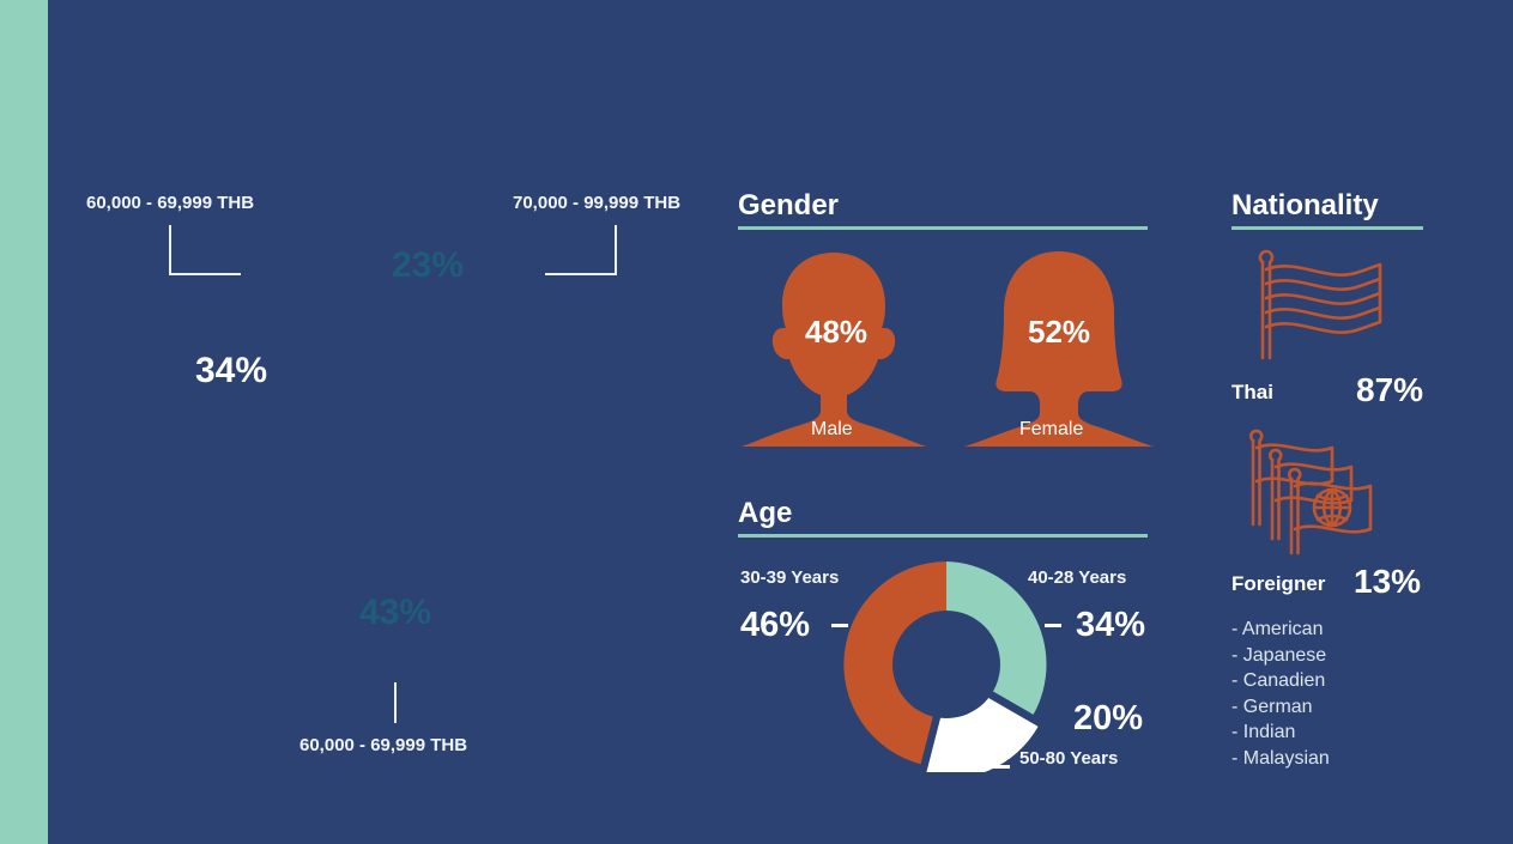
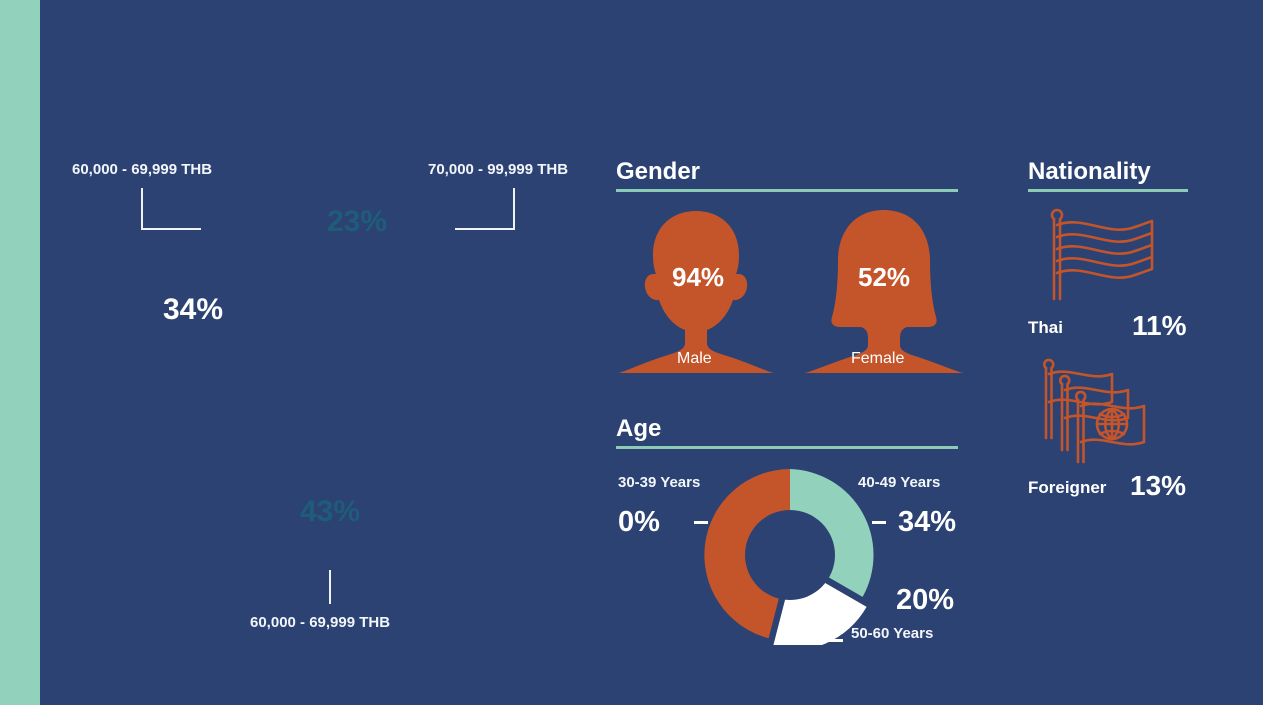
  23%
  34%
  43%
  60,000 - 69,999 THB
  70,000 - 99,999 THB
  60,000 - 69,999 THB
  Gender
- 48%
+ 94%
  Male
  52%
  Female
  Age
  30-39 Years
- 46%
+ 0%
- 40-28 Years
+ 40-49 Years
  34%
  20%
- 50-80 Years
+ 50-60 Years
  Nationality
  Thai
- 87%
+ 11%
  Foreigner
  13%
- - American
- - Japanese
- - Canadien
- - German
- - Indian
- - Malaysian
